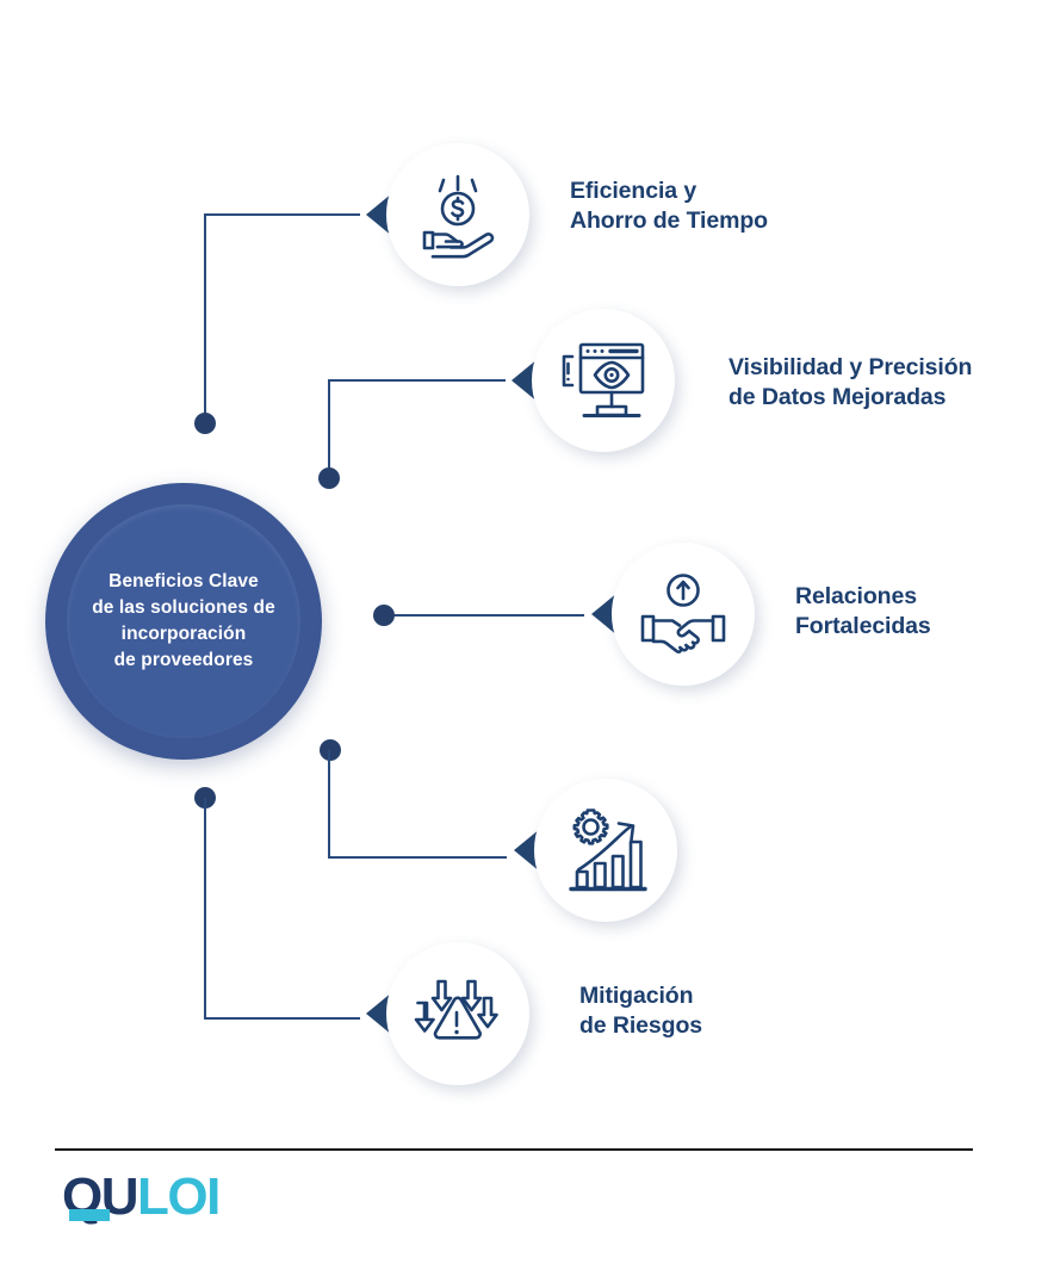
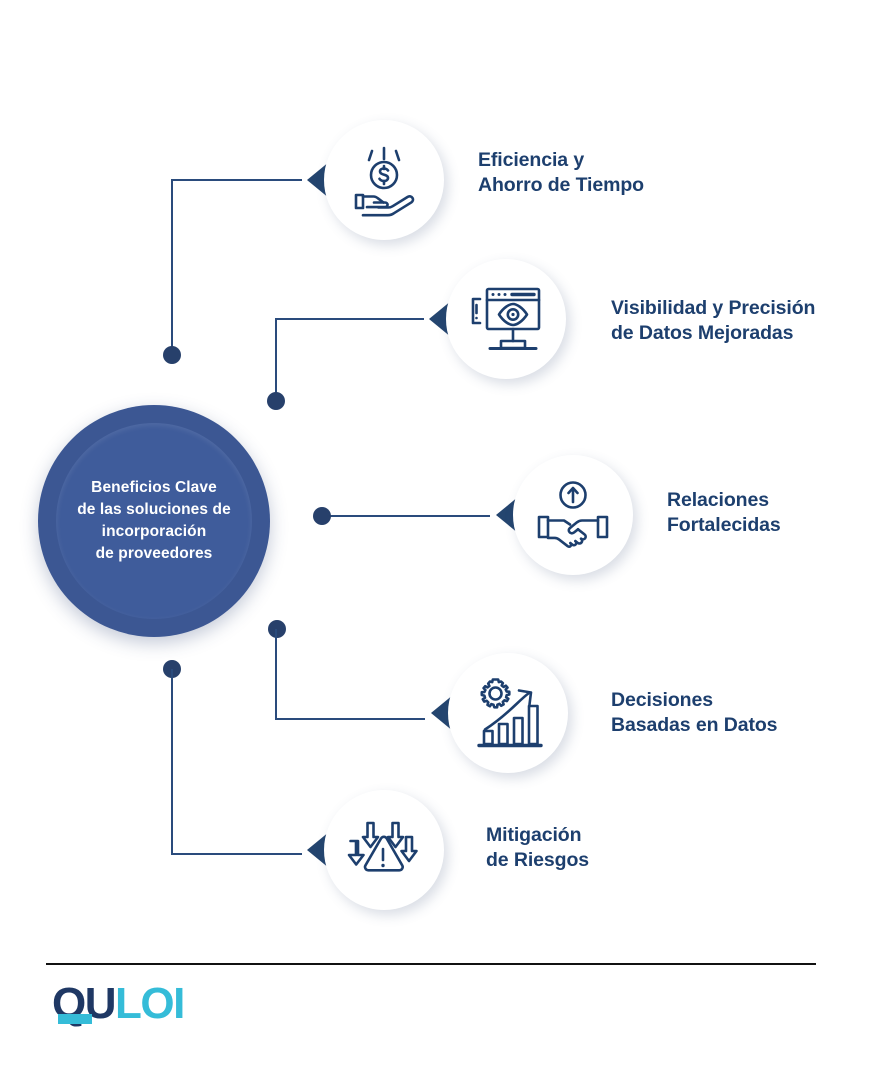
  Beneficios Clave
  de las soluciones de
  incorporación
  de proveedores
  Eficiencia y
  Ahorro de Tiempo
  Visibilidad y Precisión
  de Datos Mejoradas
  Relaciones
  Fortalecidas
+ Decisiones
+ Basadas en Datos
  Mitigación
  de Riesgos
  QU
  LOI
